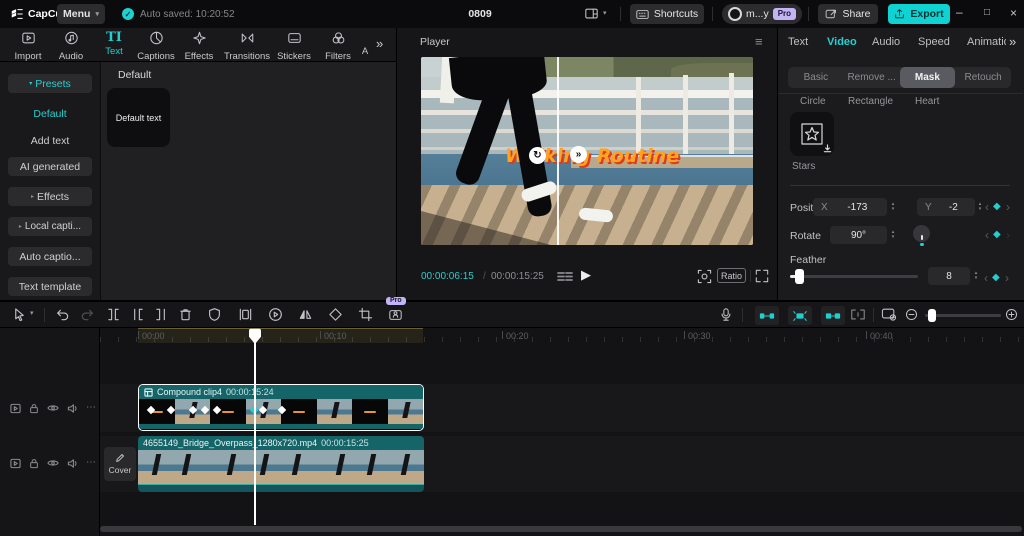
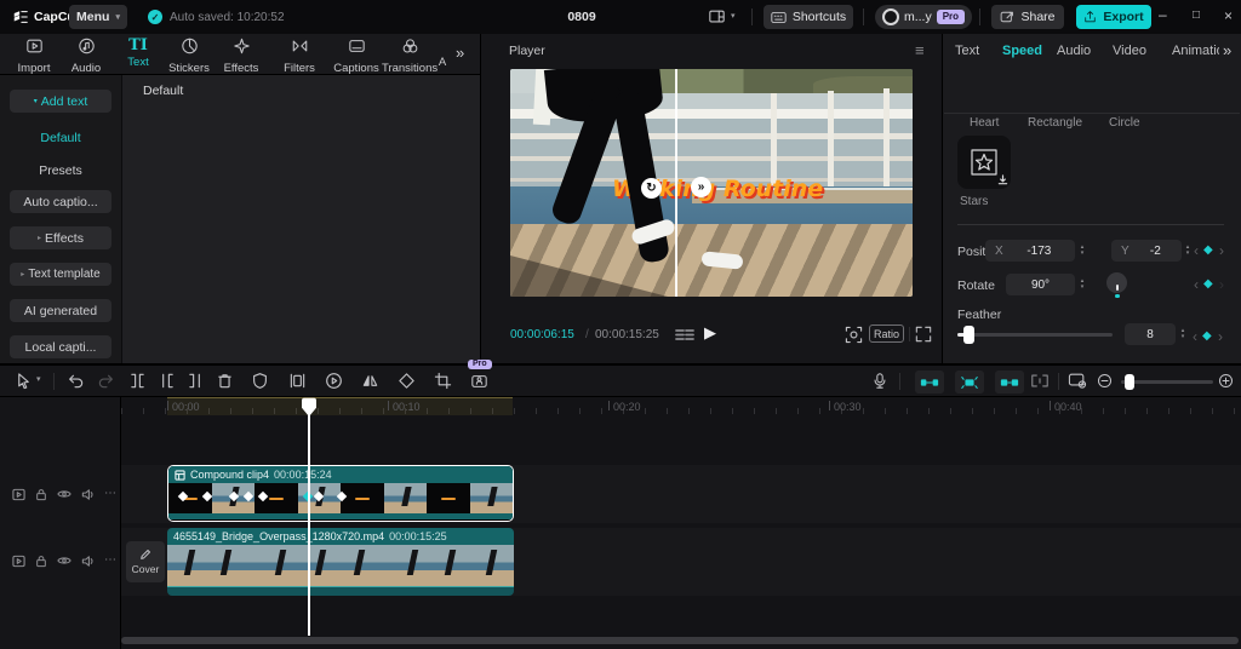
  Menu
  ✓
  Auto saved: 10:20:52
  0809
  Shortcuts
  m...y
  Pro
  Share
  Export
  –
  □
  ×
  Import
  Audio
  TI
  Text
- Captions
+ Stickers
  Effects
- Transitions
+ Filters
- Stickers
+ Captions
- Filters
+ Transitions
  A
  »
- Presets
+ Add text
  Default
- Add text
+ Presets
- AI generated
+ Auto captio...
  Effects
- Local capti...
+ Text template
- Auto captio...
+ AI generated
- Text template
+ Local capti...
  Default
- Default text
  Player
  ≡
  Wki Routine
  ↻
  »
  00:00:06:15
  /
  00:00:15:25
  ▶
  Ratio
  Text
- Video
+ Speed
  Audio
- Speed
+ Video
  Animati
  »
- Basic
- Remove ...
- Mask
- Retouch
- Circle
+ Heart
  Rectangle
- Heart
+ Circle
  Stars
  X
  -173
  Y
  -2
  ‹
  ◆
  ›
  Rotate
  90°
  ‹
  ◆
  Feather
  8
  ‹
  ◆
  ›
  00:00
  00:10
  00:20
  00:30
  00:40
  Compound clip4
  00:00:5:24
  4655149_Bridge_Overpass1280x720.mp4
  00:00:15:25
  ⋯
  ⋯
  Cover
